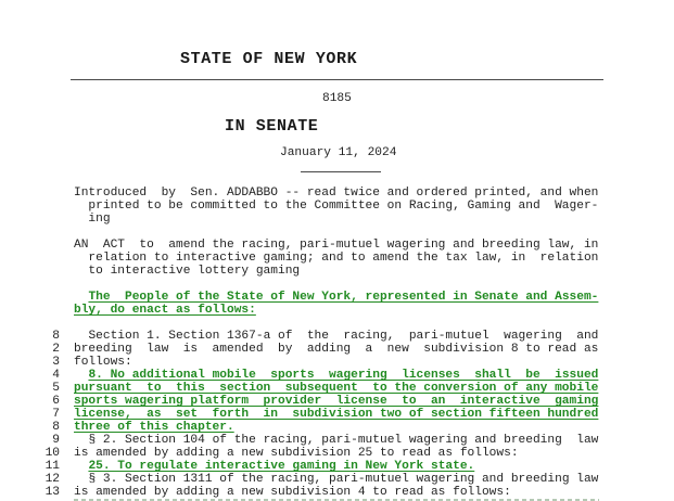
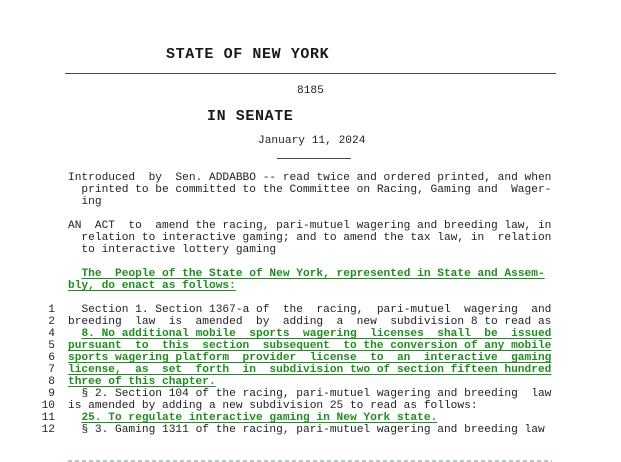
  STATE OF NEW YORK
  8185
  IN SENATE
  January 11, 2024
  Introduced by Sen. ADDABBO -- read twice and ordered printed, and when
  printed to be committed to the Committee on Racing, Gaming and Wager-
  ing
  AN ACT to amend the racing, pari-mutuel wagering and breeding law, in
  relation to interactive gaming; and to amend the tax law, in relation
  to interactive lottery gaming
- The People of the State of New York, represented in Senate and Assem-
+ The People of the State of New York, represented in State and Assem-
  bly, do enact as follows:
- 8 Section 1. Section 1367-a of the racing, pari-mutuel wagering and
+ 1 Section 1. Section 1367-a of the racing, pari-mutuel wagering and
  2 breeding law is amended by adding a new subdivision 8 to read as
- 3 follows:
  4 8. No additional mobile sports wagering licenses shall be issued
  5 pursuant to this section subsequent to the conversion of any mobile
  6 sports wagering platform provider license to an interactive gaming
  7 license, as set forth in subdivision two of section fifteen hundred
  8 three of this chapter.
  9 § 2. Section 104 of the racing, pari-mutuel wagering and breeding law
  10 is amended by adding a new subdivision 25 to read as follows:
  11 25. To regulate interactive gaming in New York state.
- 12 § 3. Section 1311 of the racing, pari-mutuel wagering and breeding law
+ 12 § 3. Gaming 1311 of the racing, pari-mutuel wagering and breeding law
- 13 is amended by adding a new subdivision 4 to read as follows:
